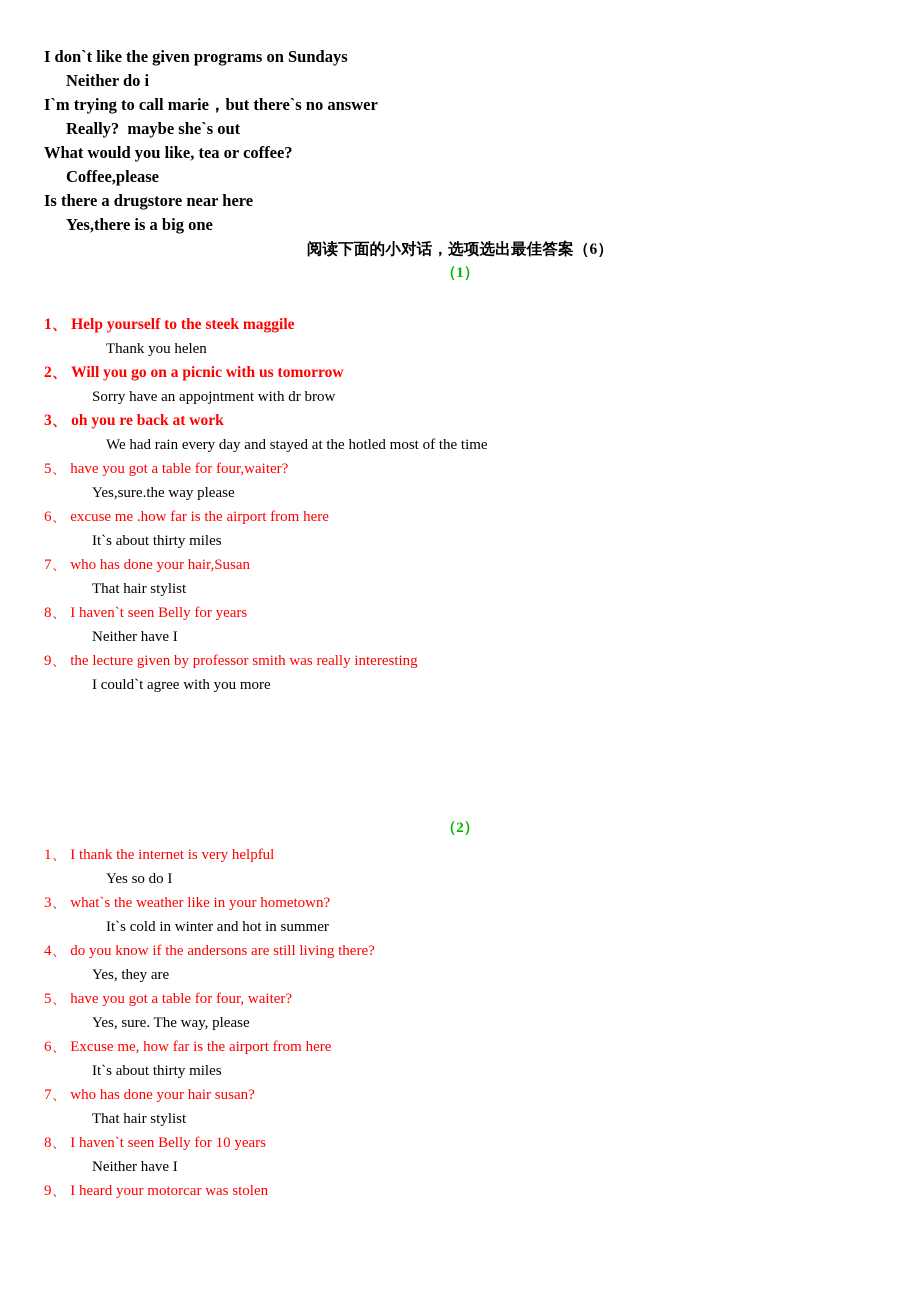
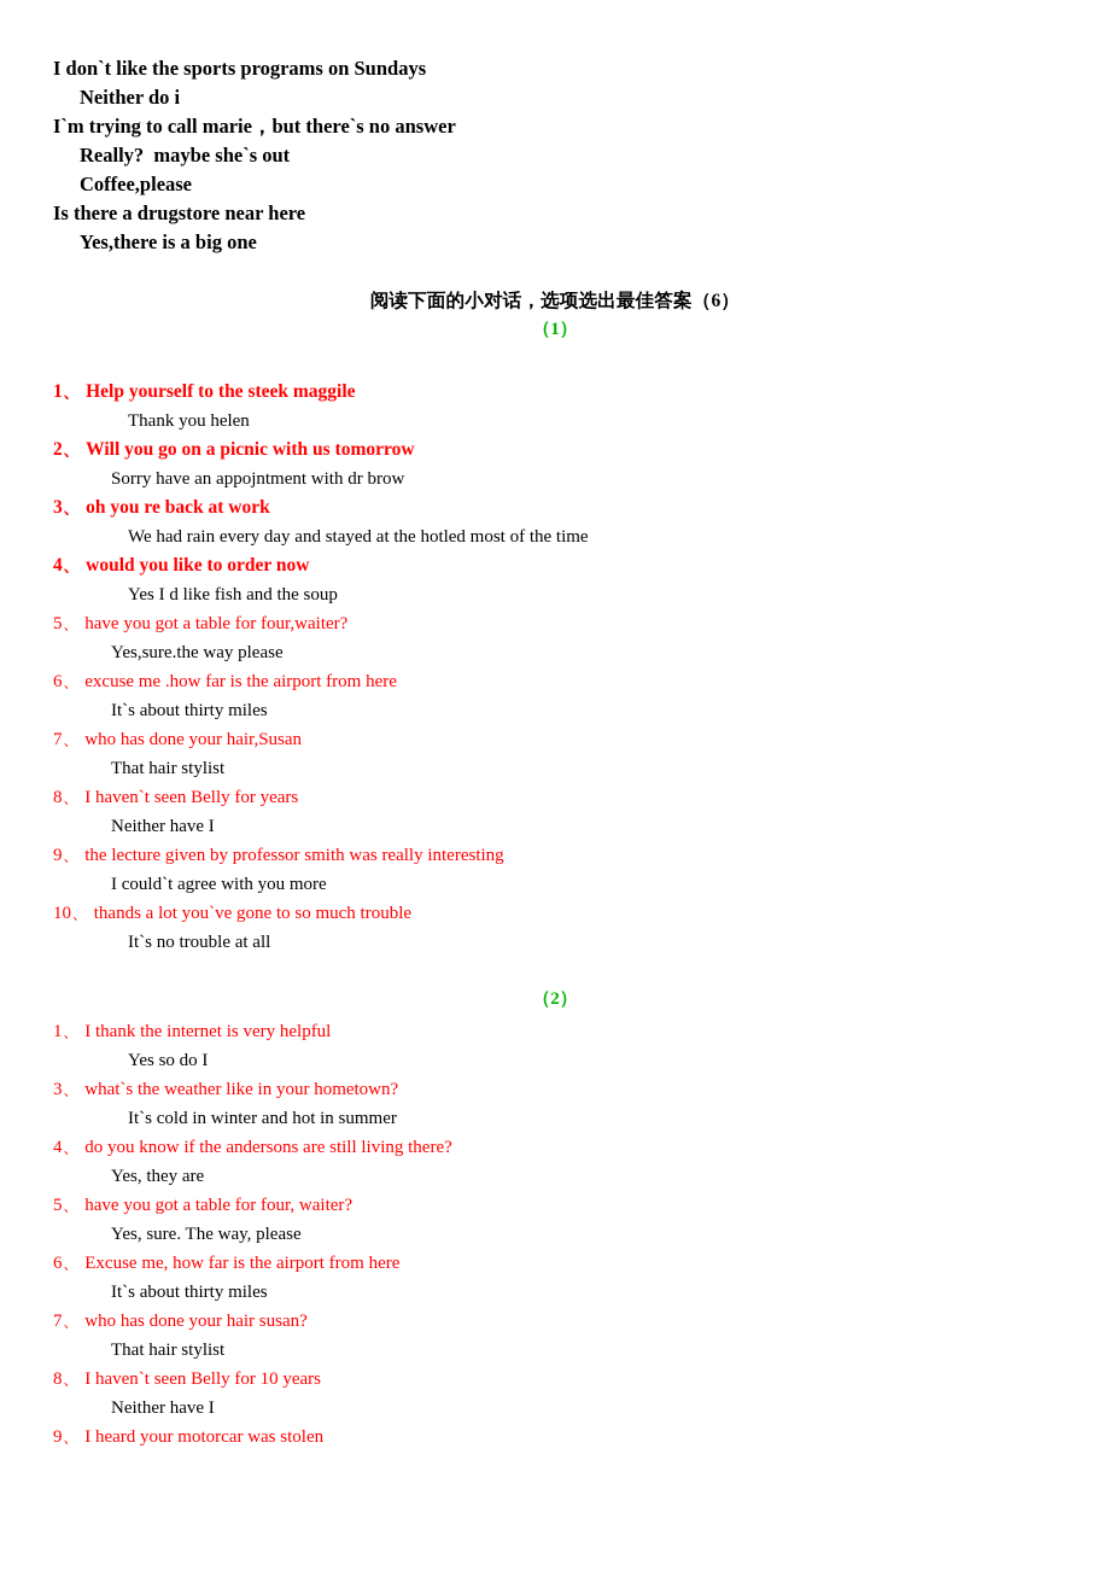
- I don`t like the given programs on Sundays
+ I don`t like the sports programs on Sundays
  Neither do i
  I`m trying to call marie，but there`s no answer
  Really? maybe she`s out
- What would you like, tea or coffee?
  Coffee,please
  Is there a drugstore near here
  Yes,there is a big one
  阅读下面的小对话，选项选出最佳答案（6）
  （1）
  1、 Help yourself to the steek maggile
  Thank you helen
  2、 Will you go on a picnic with us tomorrow
  Sorry have an appojntment with dr brow
  3、 oh you re back at work
  We had rain every day and stayed at the hotled most of the time
+ 4、 would you like to order now
+ Yes I d like fish and the soup
  5、 have you got a table for four,waiter?
  Yes,sure.the way please
  6、 excuse me .how far is the airport from here
  It`s about thirty miles
  7、 who has done your hair,Susan
  That hair stylist
  8、 I haven`t seen Belly for years
  Neither have I
  9、 the lecture given by professor smith was really interesting
  I could`t agree with you more
+ 10、 thands a lot you`ve gone to so much trouble
+ It`s no trouble at all
  （2）
  1、 I thank the internet is very helpful
  Yes so do I
  3、 what`s the weather like in your hometown?
  It`s cold in winter and hot in summer
  4、 do you know if the andersons are still living there?
  Yes, they are
  5、 have you got a table for four, waiter?
  Yes, sure. The way, please
  6、 Excuse me, how far is the airport from here
  It`s about thirty miles
  7、 who has done your hair susan?
  That hair stylist
  8、 I haven`t seen Belly for 10 years
  Neither have I
  9、 I heard your motorcar was stolen
